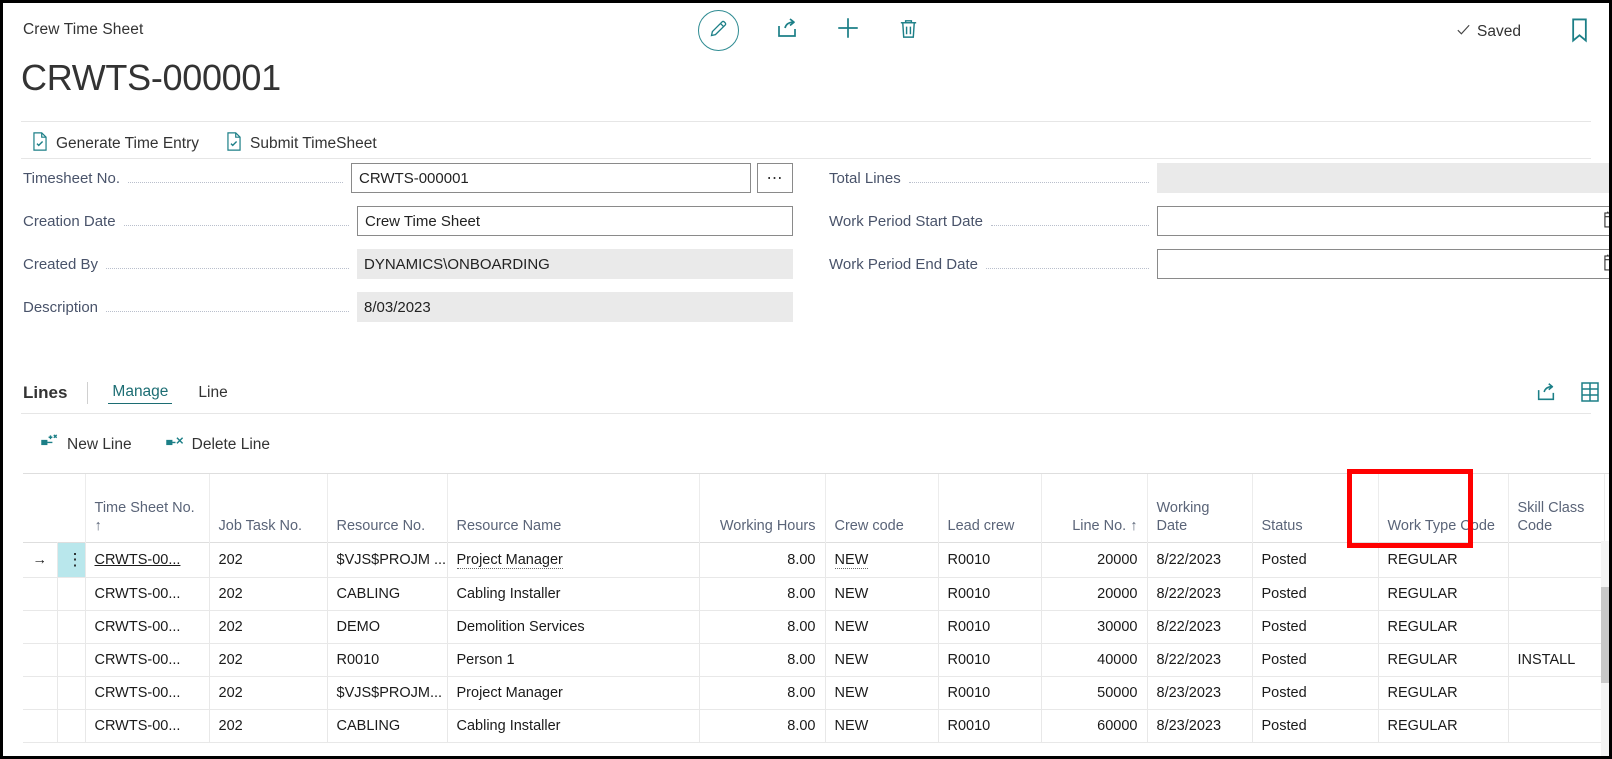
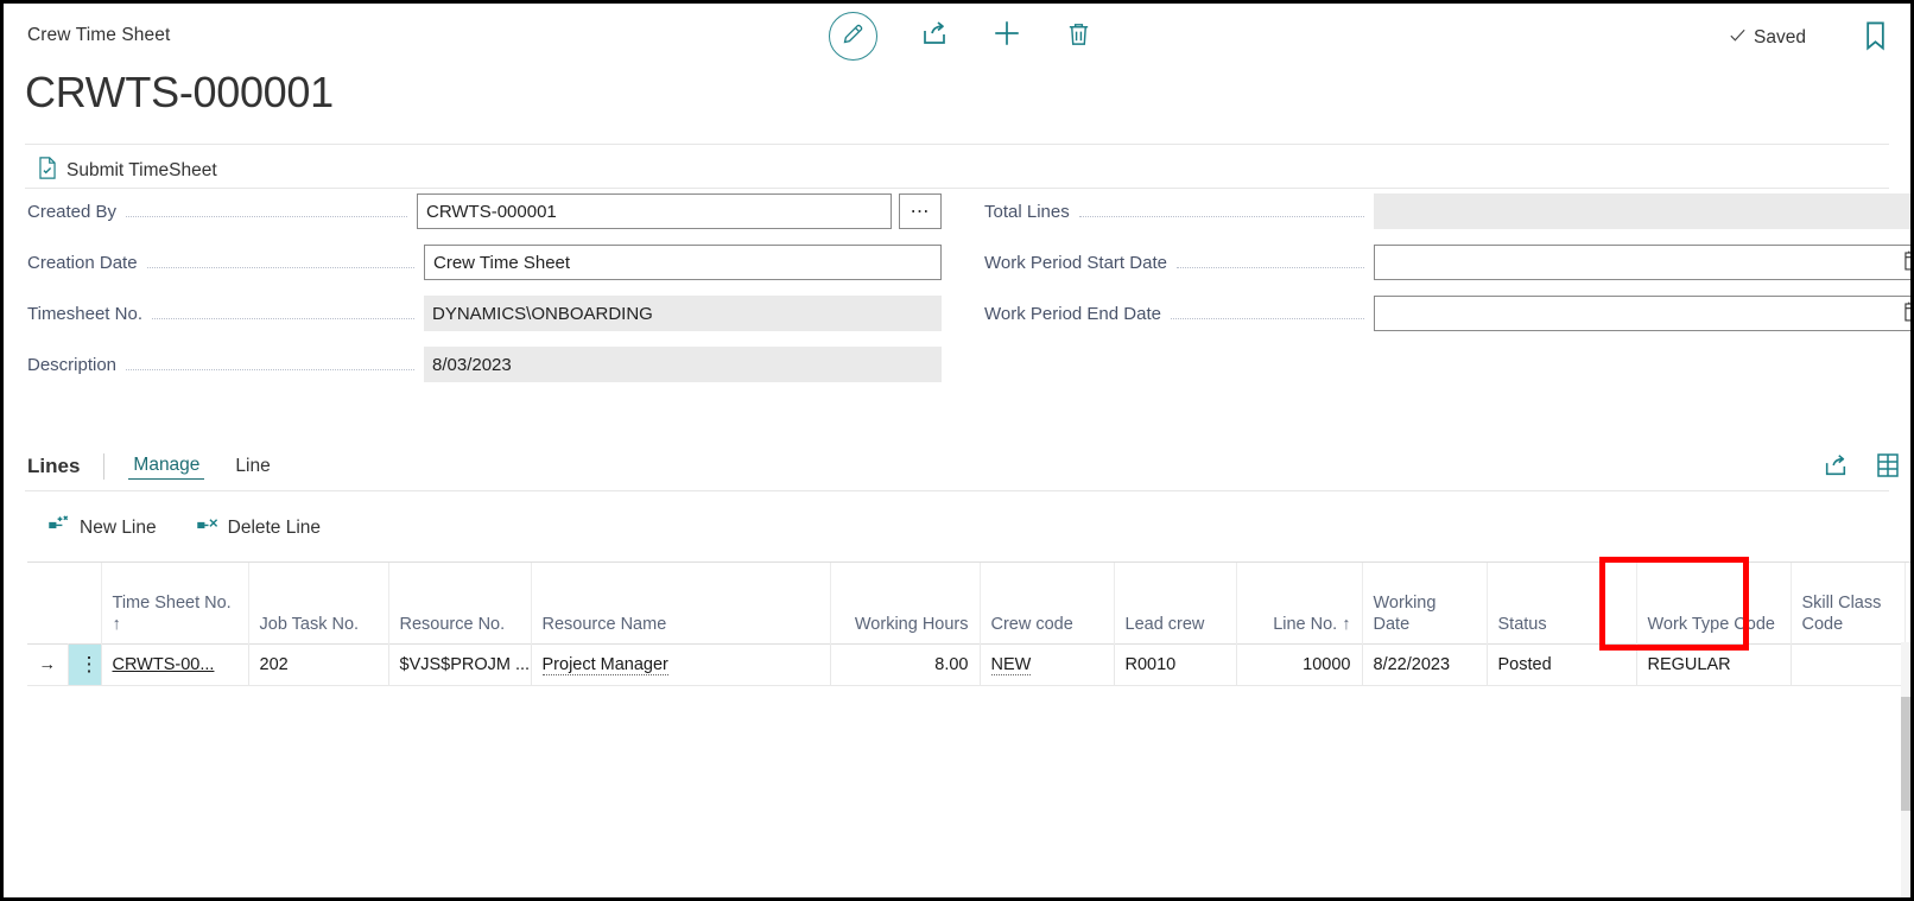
  Crew Time Sheet
  Saved
  CRWTS-000001
- Generate Time Entry
  Submit TimeSheet
- Timesheet No.
+ Created By
  CRWTS-000001
  ⋯
  Creation Date
  Crew Time Sheet
- Created By
+ Timesheet No.
  DYNAMICS\ONBOARDING
  Description
  8/03/2023
  Total Lines
  Work Period Start Date
  Work Period End Date
  Lines
  Manage
  Line
  New Line
  Delete Line
  		Time Sheet No. ↑	Job Task No.	Resource No.	Resource Name	Working Hours	Crew code	Lead crew	Line No. ↑	Working Date	Status	Work Type Code	Skill Class Code
- →	⋮	CRWTS-00...	202	$VJS$PROJM ...	Project Manager	8.00	NEW	R0010	20000	8/22/2023	Posted	REGULAR
+ →	⋮	CRWTS-00...	202	$VJS$PROJM ...	Project Manager	8.00	NEW	R0010	10000	8/22/2023	Posted	REGULAR
- 		CRWTS-00...	202	CABLING	Cabling Installer	8.00	NEW	R0010	20000	8/22/2023	Posted	REGULAR
- 		CRWTS-00...	202	DEMO	Demolition Services	8.00	NEW	R0010	30000	8/22/2023	Posted	REGULAR
- 		CRWTS-00...	202	R0010	Person 1	8.00	NEW	R0010	40000	8/22/2023	Posted	REGULAR	INSTALL
- 		CRWTS-00...	202	$VJS$PROJM...	Project Manager	8.00	NEW	R0010	50000	8/23/2023	Posted	REGULAR
- 		CRWTS-00...	202	CABLING	Cabling Installer	8.00	NEW	R0010	60000	8/23/2023	Posted	REGULAR
